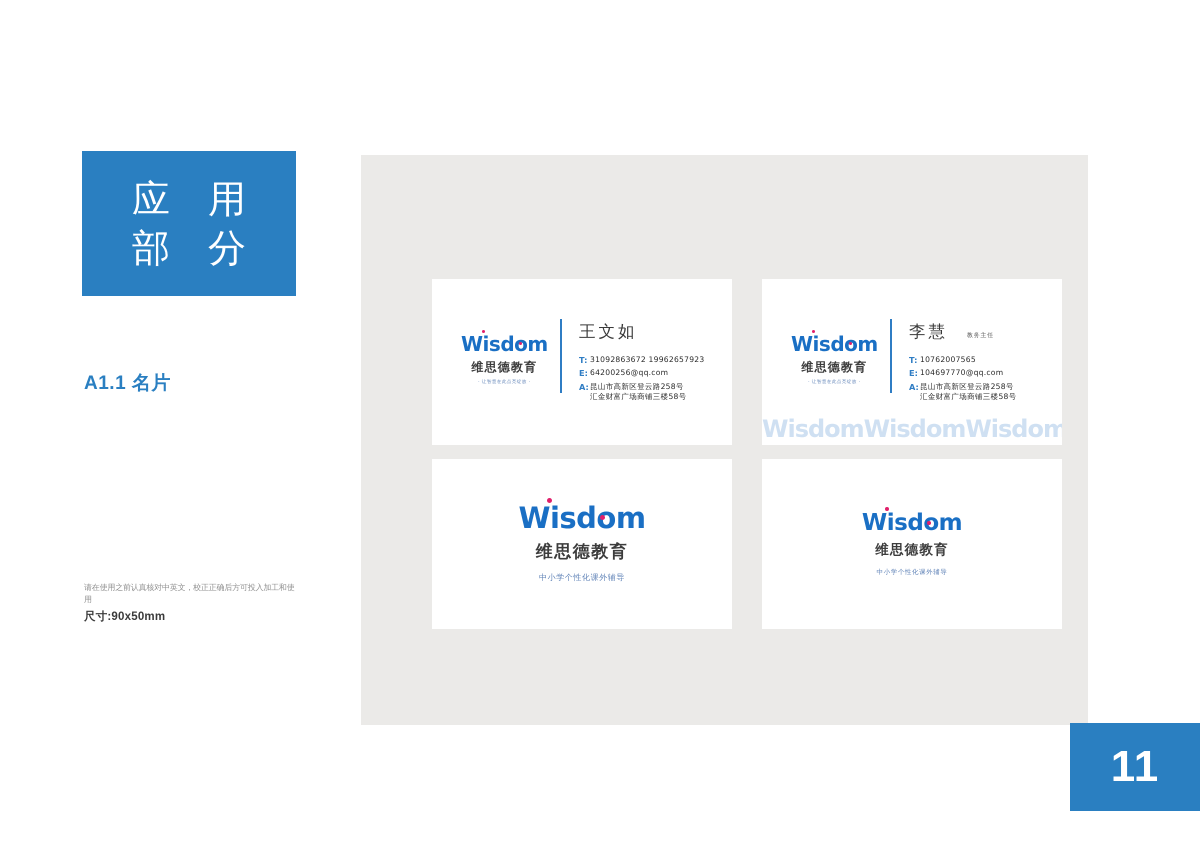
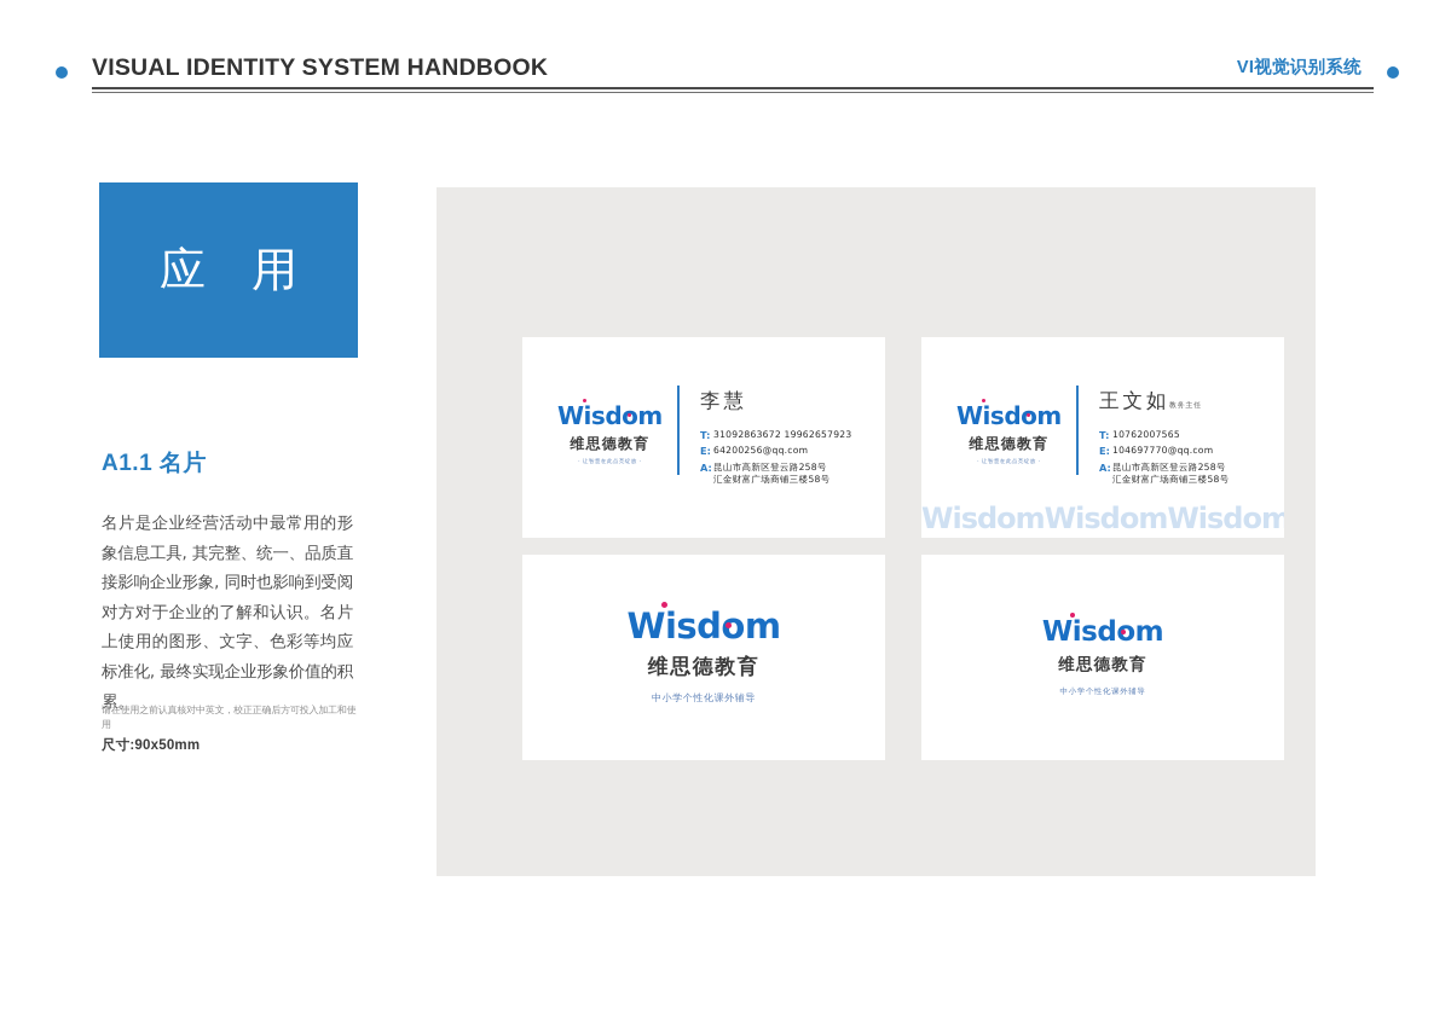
+ VISUAL IDENTITY SYSTEM HANDBOOK
+ VI视觉识别系统
  应 用
- 部 分
  A1.1 名片
+ 名片是企业经营活动中最常用的形象信息工具, 其完整、统一、品质直接影响企业形象, 同时也影响到受阅对方对于企业的了解和认识。名片上使用的图形、文字、色彩等均应标准化, 最终实现企业形象价值的积累。
  请在使用之前认真核对中英文，校正正确后方可投入加工和使用
  尺寸:90x50mm
  Wisdom
  维思德教育
- 王文如
+ 李慧
  T:
  31092863672 19962657923
  E:
  64200256@qq.com
  A:
  昆山市高新区登云路258号
  汇金财富广场商铺三楼58号
  Wisdom
  维思德教育
- 李慧
+ 王文如
  T:
  10762007565
  E:
  104697770@qq.com
  A:
  昆山市高新区登云路258号
  汇金财富广场商铺三楼58号
  WisdomWisdomWisdom
  Wisdom
  维思德教育
  中小学个性化课外辅导
  Wisdom
  维思德教育
  中小学个性化课外辅导
- 11
